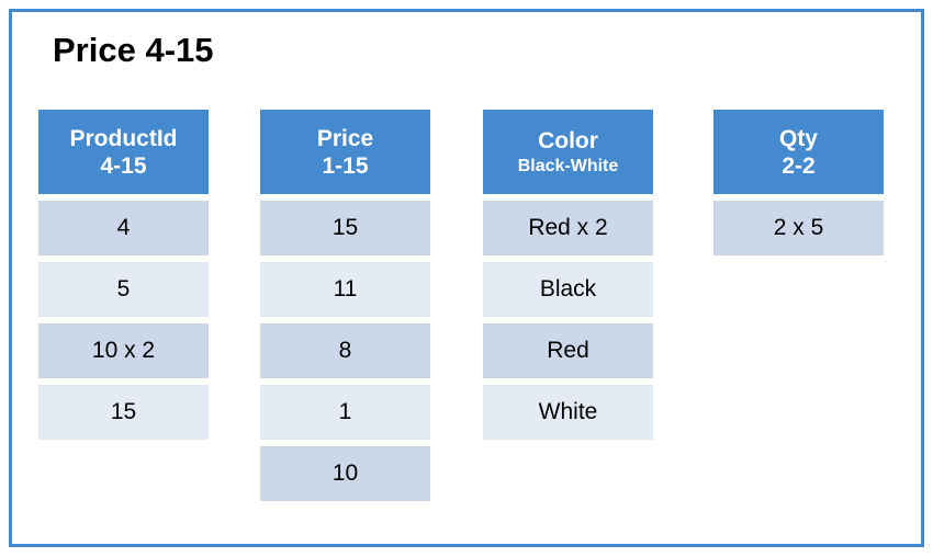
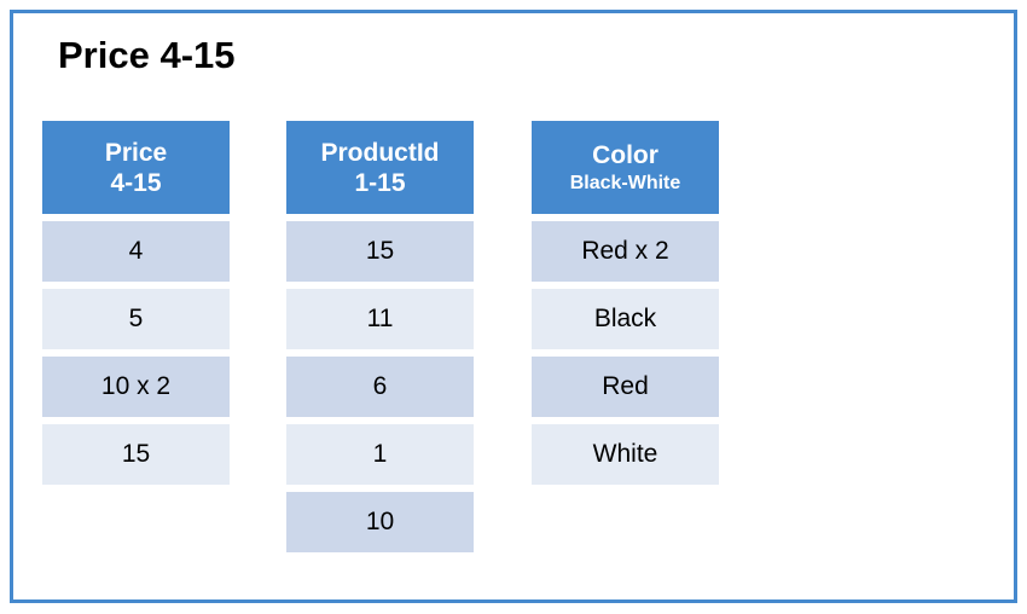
  Price 4-15
- ProductId
+ Price
  4-15
  4
  5
  10 x 2
  15
- Price
+ ProductId
  1-15
  15
  11
- 8
+ 6
  1
  10
  Color
  Black-White
  Red x 2
  Black
  Red
  White
- Qty
- 2-2
- 2 x 5
